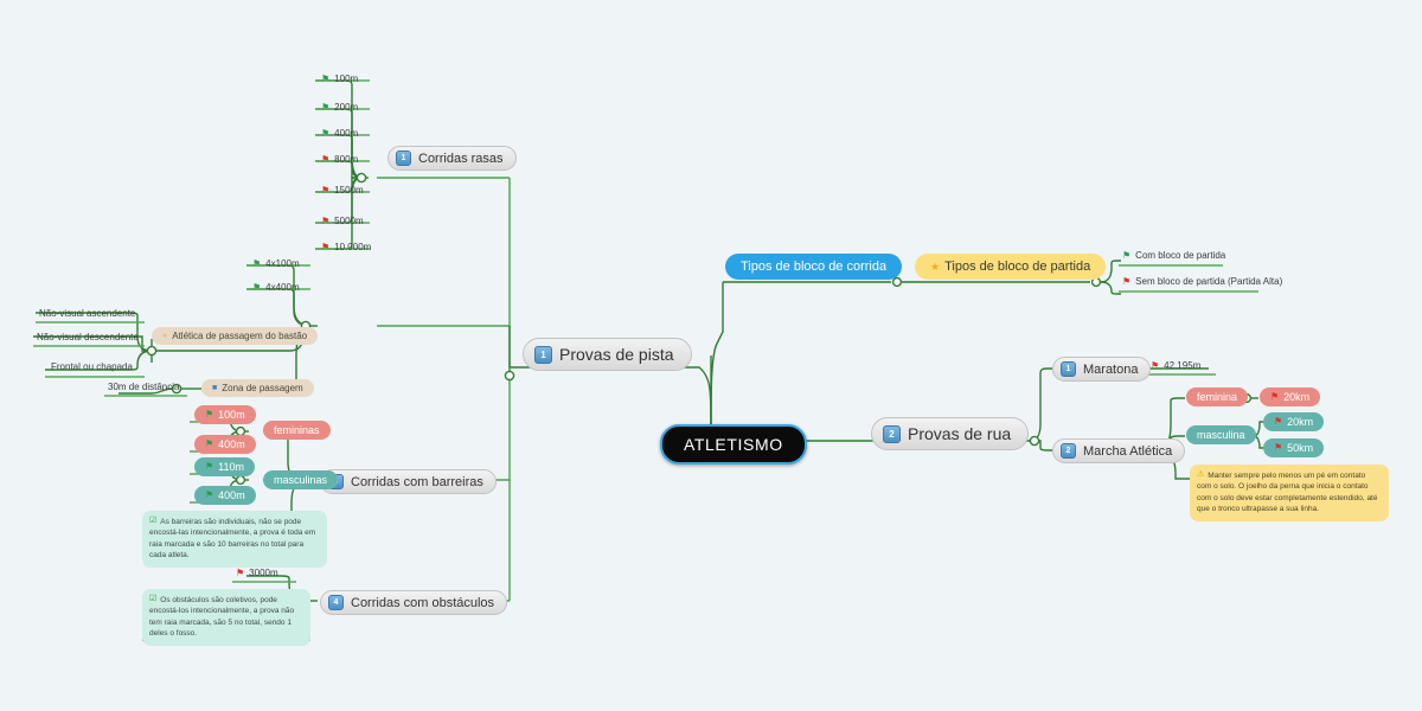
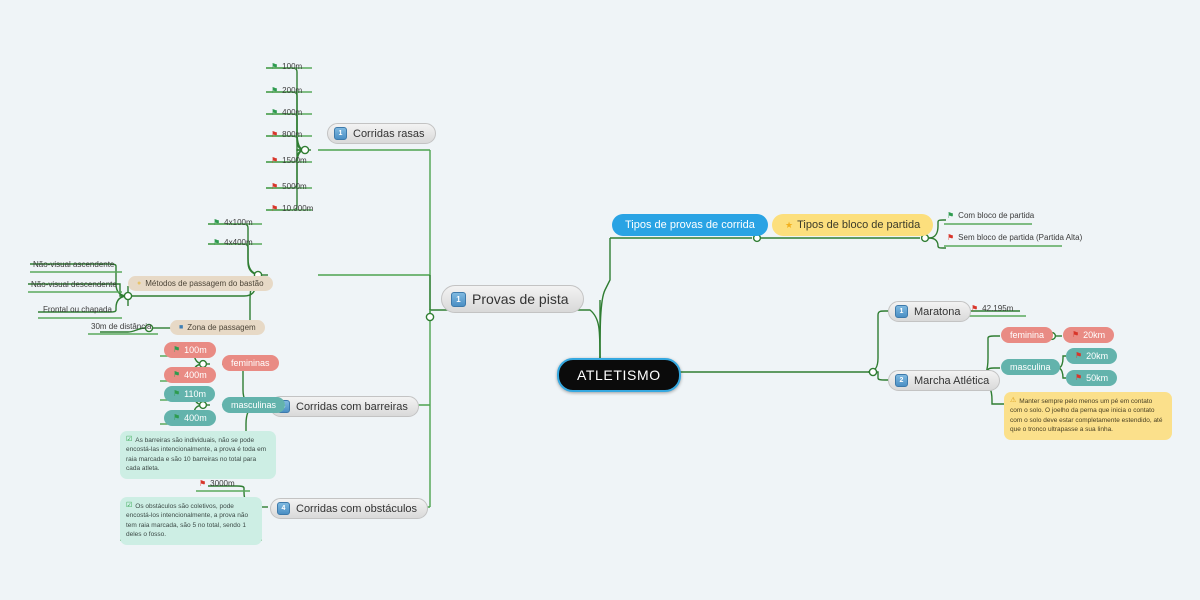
  ATLETISMO
  1
  Provas de pista
  Corridas rasas
  ⚑
  100m
  ⚑
  200m
  ⚑
  400m
  ⚑
  800m
  ⚑
  1500m
  ⚑
  5000m
  ⚑
  10.000m
  ⚑
  4x100m
  ⚑
  4x400m
- Atlética de passagem do bastão
+ Métodos de passagem do bastão
  Não-visual ascendente
  Não-visual descendente
  Frontal ou chapada
  Zona de passagem
  30m de distância
  Corridas com barreiras
  femininas
  ⚑
  100m
  ⚑
  400m
  masculinas
  ⚑
  110m
  ⚑
  400m
  Corridas com obstáculos
  ⚑
  3000m
- Tipos de bloco de corrida
+ Tipos de provas de corrida
  ★
  Tipos de bloco de partida
  ⚑
  Com bloco de partida
  ⚑
  Sem bloco de partida (Partida Alta)
- 2
- Provas de rua
  Maratona
  ⚑
  42.195m
  Marcha Atlética
  feminina
  ⚑
  20km
  masculina
  ⚑
  20km
  ⚑
  50km
